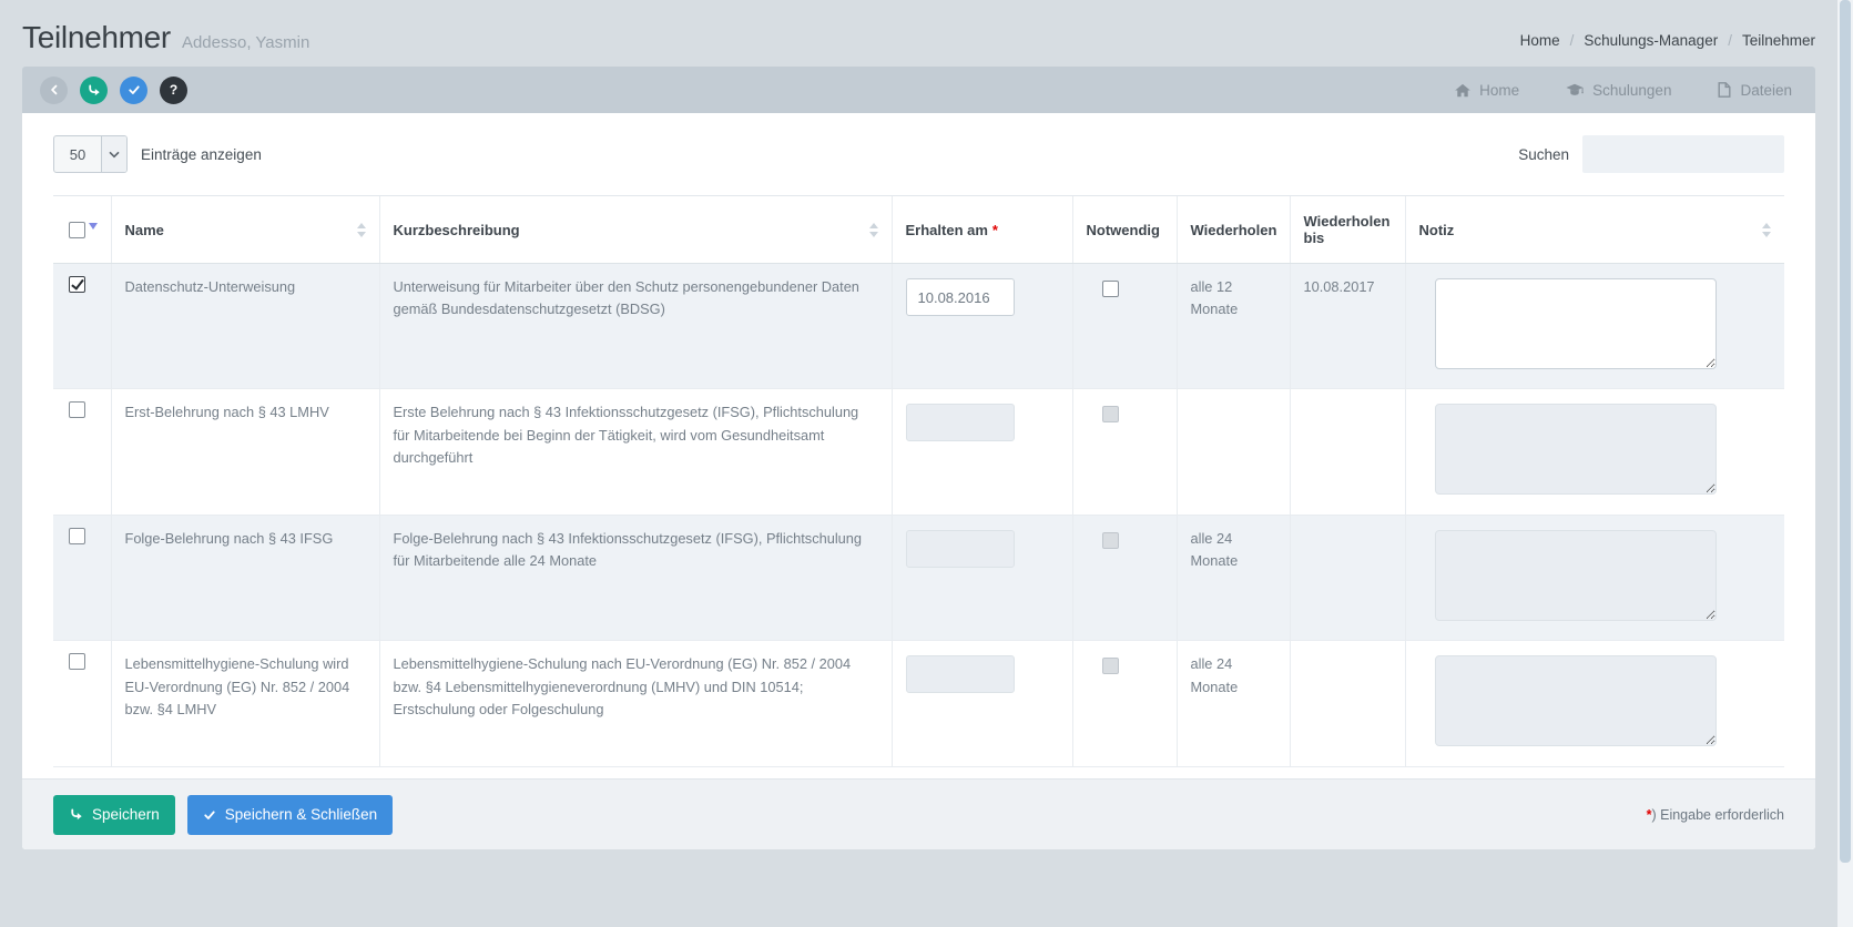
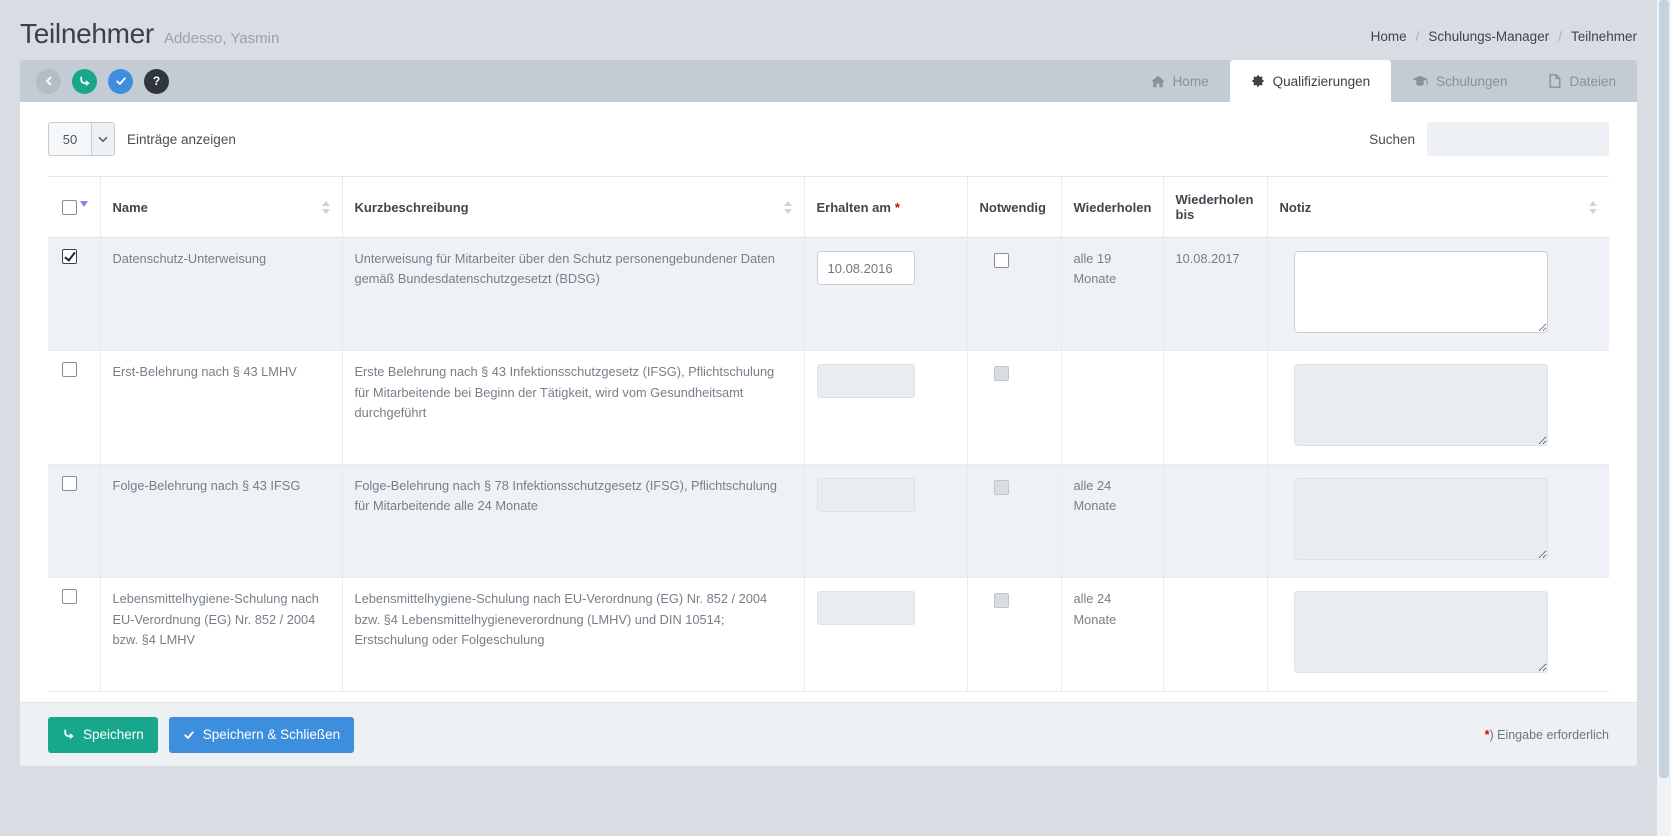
  Teilnehmer
  Addesso, Yasmin
  Home
  /
  Schulungs-Manager
  /
  Teilnehmer
  ?
  Home
+ Qualifizierungen
  Schulungen
  Dateien
  50
  Einträge anzeigen
  Suchen
  	Name	Kurzbeschreibung	Erhalten am *	Notwendig	Wiederholen	Wiederholen bis	Notiz
- 	Datenschutz-Unterweisung	Unterweisung für Mitarbeiter über den Schutz personengebundener Daten gemäß Bundesdatenschutzgesetzt (BDSG)	10.08.2016		alle 12 Monate	10.08.2017
+ 	Datenschutz-Unterweisung	Unterweisung für Mitarbeiter über den Schutz personengebundener Daten gemäß Bundesdatenschutzgesetzt (BDSG)	10.08.2016		alle 19 Monate	10.08.2017
  	Erst-Belehrung nach § 43 LMHV	Erste Belehrung nach § 43 Infektionsschutzgesetz (IFSG), Pflichtschulung für Mitarbeitende bei Beginn der Tätigkeit, wird vom Gesundheitsamt durchgeführt
- 	Folge-Belehrung nach § 43 IFSG	Folge-Belehrung nach § 43 Infektionsschutzgesetz (IFSG), Pflichtschulung für Mitarbeitende alle 24 Monate			alle 24 Monate
+ 	Folge-Belehrung nach § 43 IFSG	Folge-Belehrung nach § 78 Infektionsschutzgesetz (IFSG), Pflichtschulung für Mitarbeitende alle 24 Monate			alle 24 Monate
- 	Lebensmittelhygiene-Schulung wird EU-Verordnung (EG) Nr. 852 / 2004 bzw. §4 LMHV	Lebensmittelhygiene-Schulung nach EU-Verordnung (EG) Nr. 852 / 2004 bzw. §4 Lebensmittelhygieneverordnung (LMHV) und DIN 10514; Erstschulung oder Folgeschulung			alle 24 Monate
+ 	Lebensmittelhygiene-Schulung nach EU-Verordnung (EG) Nr. 852 / 2004 bzw. §4 LMHV	Lebensmittelhygiene-Schulung nach EU-Verordnung (EG) Nr. 852 / 2004 bzw. §4 Lebensmittelhygieneverordnung (LMHV) und DIN 10514; Erstschulung oder Folgeschulung			alle 24 Monate
  Speichern
  Speichern & Schließen
  *) Eingabe erforderlich
